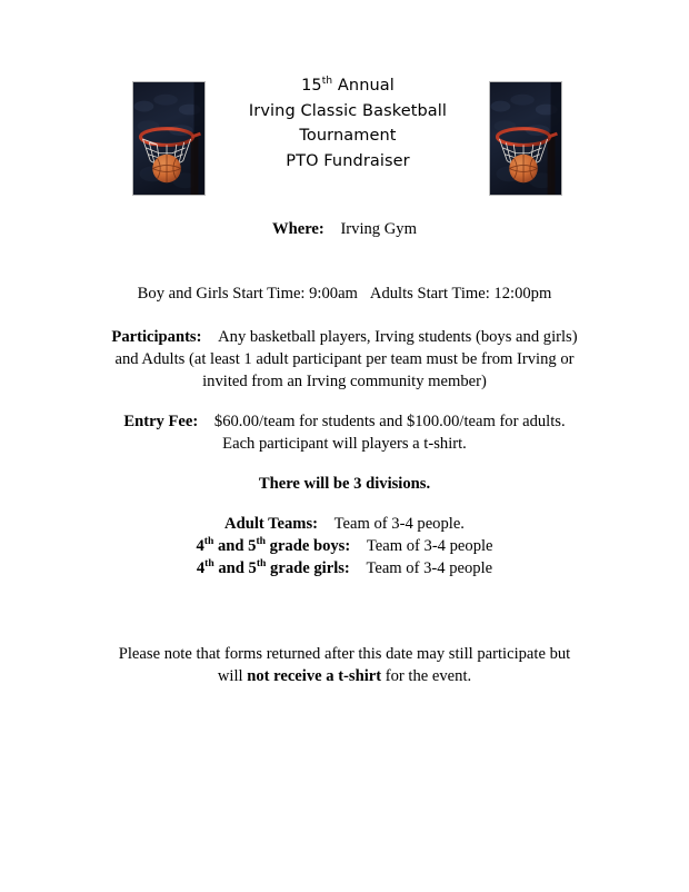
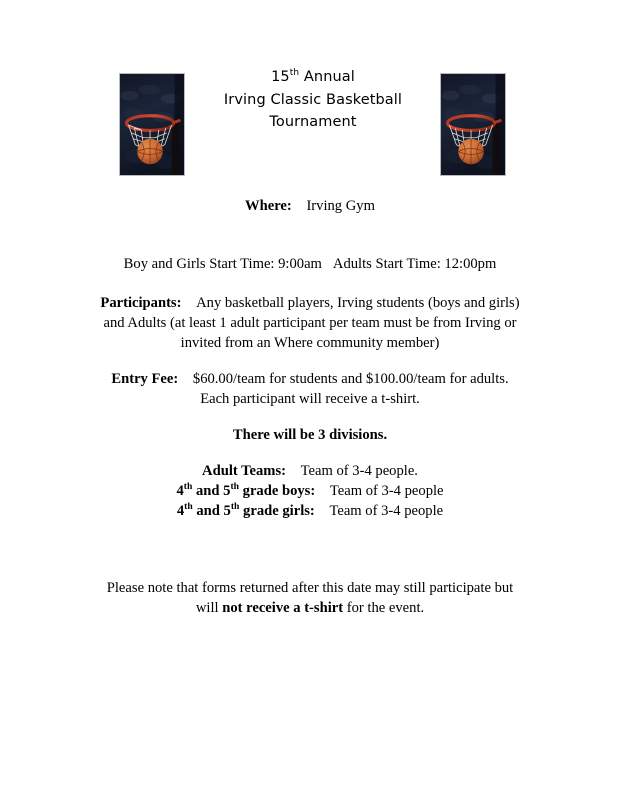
  15th Annual
  Irving Classic Basketball
  Tournament
- PTO Fundraiser
  Where: Irving Gym
  Boy and Girls Start Time: 9:00am Adults Start Time: 12:00pm
  Participants: Any basketball players, Irving students (boys and girls)
  and Adults (at least 1 adult participant per team must be from Irving or
- invited from an Irving community member)
+ invited from an Where community member)
  Entry Fee: $60.00/team for students and $100.00/team for adults.
- Each participant will players a t-shirt.
+ Each participant will receive a t-shirt.
  There will be 3 divisions.
  Adult Teams: Team of 3-4 people.
  4th and 5th grade boys: Team of 3-4 people
  4th and 5th grade girls: Team of 3-4 people
  Please note that forms returned after this date may still participate but
  will not receive a t-shirt for the event.
